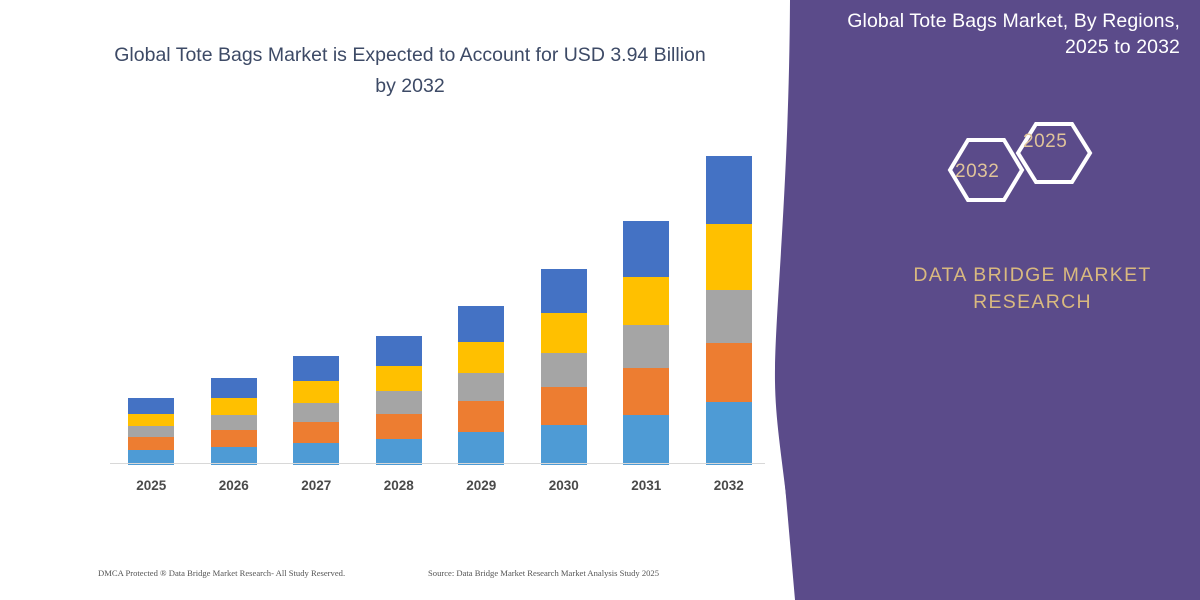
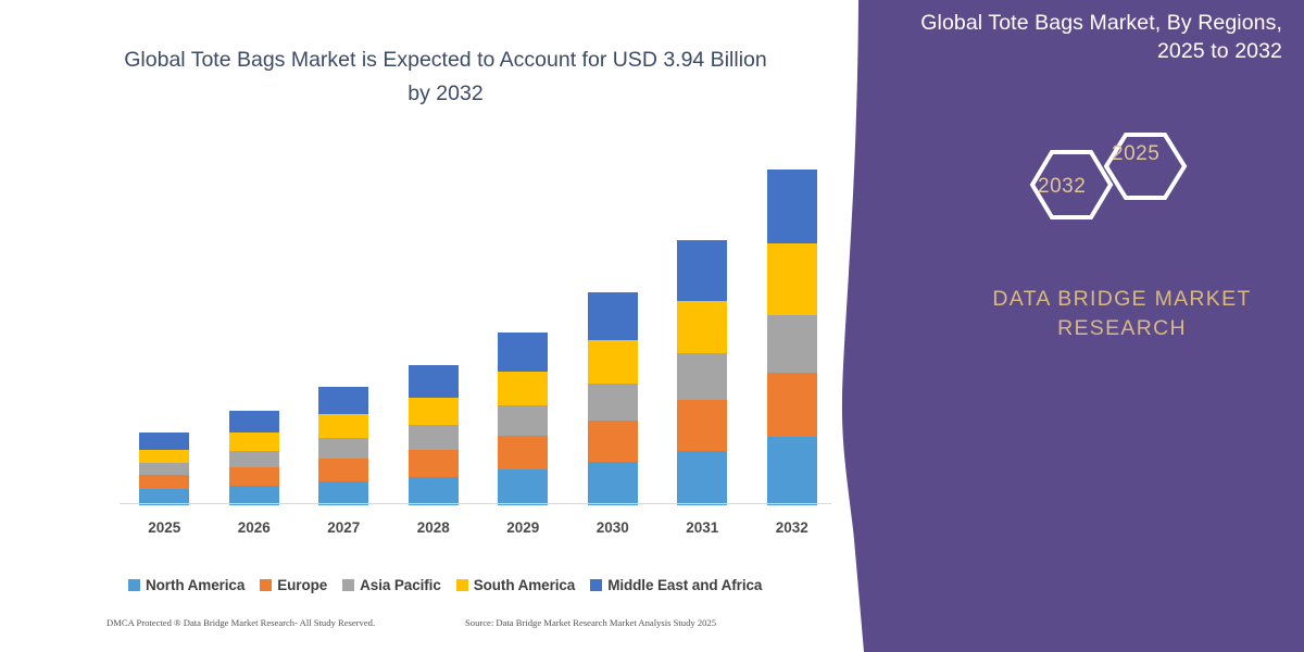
  Global Tote Bags Market, By Regions, 2025 to 2032
  2032
  2025
  DATA BRIDGE MARKET RESEARCH
  Global Tote Bags Market is Expected to Account for USD 3.94 Billion by 2032
  2025
  2026
  2027
  2028
  2029
  2030
  2031
  2032
+ North America
+ Europe
+ Asia Pacific
+ South America
+ Middle East and Africa
  DMCA Protected ® Data Bridge Market Research- All Study Reserved.
  Source: Data Bridge Market Research Market Analysis Study 2025
